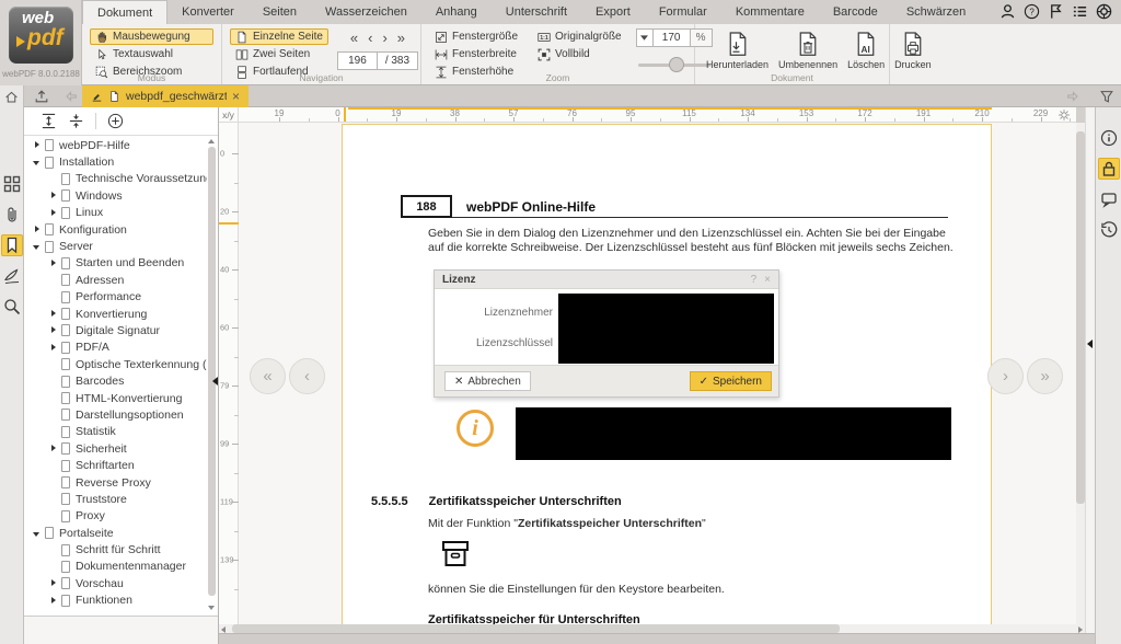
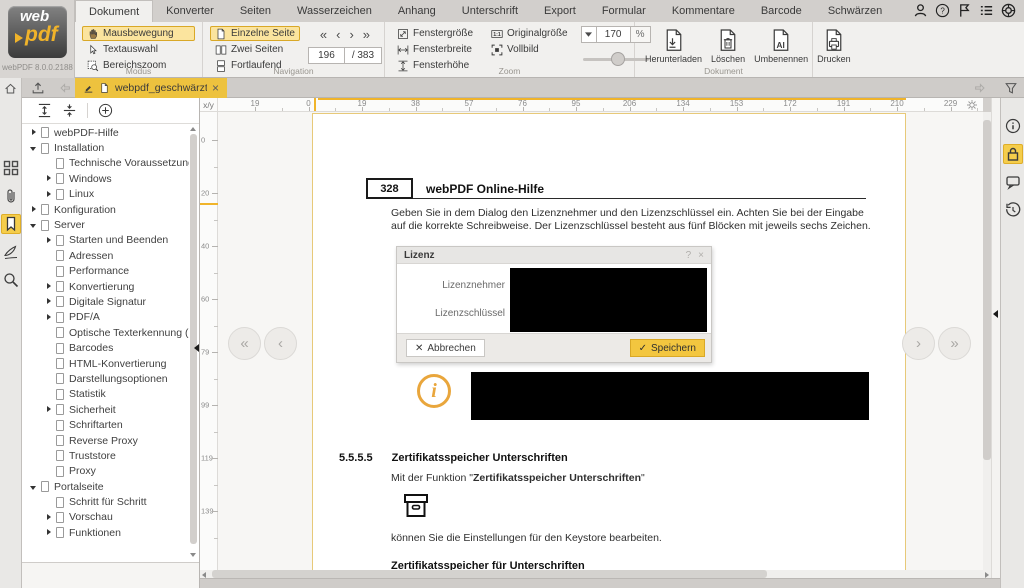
  web
  pdf
  webPDF 8.0.0.2188
  Dokument
  Konverter
  Seiten
  Wasserzeichen
  Anhang
  Unterschrift
  Export
  Formular
  Kommentare
  Barcode
  Schwärzen
  ?
  Mausbewegung
  Textauswahl
  Bereichszoom
  Modus
  Einzelne Seite
  Zwei Seiten
  Fortlaufend
  «
  ‹
  ›
  »
  196
  / 383
  Navigation
  Fenstergröße
  Fensterbreite
  Fensterhöhe
  Originalgröße
  Vollbild
  170
  %
  Zoom
  Herunterladen
- Umbenennen
+ Löschen
  AI
- Löschen
+ Umbenennen
  Drucken
  Dokument
  webpdf_geschwärzt
  ×
  webPDF-Hilfe
  Installation
  Technische Voraussetzun
  Windows
  Linux
  Konfiguration
  Server
  Starten und Beenden
  Adressen
  Performance
  Konvertierung
  Digitale Signatur
  PDF/A
  Optische Texterkennung (
  Barcodes
  HTML-Konvertierung
  Darstellungsoptionen
  Statistik
  Sicherheit
  Schriftarten
  Reverse Proxy
  Truststore
  Proxy
  Portalseite
  Schritt für Schritt
- Dokumentenmanager
  Vorschau
  Funktionen
  x/y
  19
  0
  19
  38
  57
  76
  95
- 115
+ 206
  134
  153
  172
  191
  210
  229
  0
  20
  40
  60
  79
  99
  119
- 188
+ 328
  webPDF Online-Hilfe
  Geben Sie in dem Dialog den Lizenznehmer und den Lizenzschlüssel ein. Achten Sie bei der Eingabe auf die korrekte Schreibweise. Der Lizenzschlüssel besteht aus fünf Blöcken mit jeweils sechs Zeichen.
  Lizenz
  ?
  ×
  Lizenznehmer
  Lizenzschlüssel
  ✕
  Abbrechen
  ✓
  Speichern
  i
  5.5.5.5
  Zertifikatsspeicher Unterschriften
  Mit der Funktion "Zertifikatsspeicher Unterschriften"
  können Sie die Einstellungen für den Keystore bearbeiten.
  Zertifikatsspeicher für Unterschriften
  «
  ‹
  ›
  »
